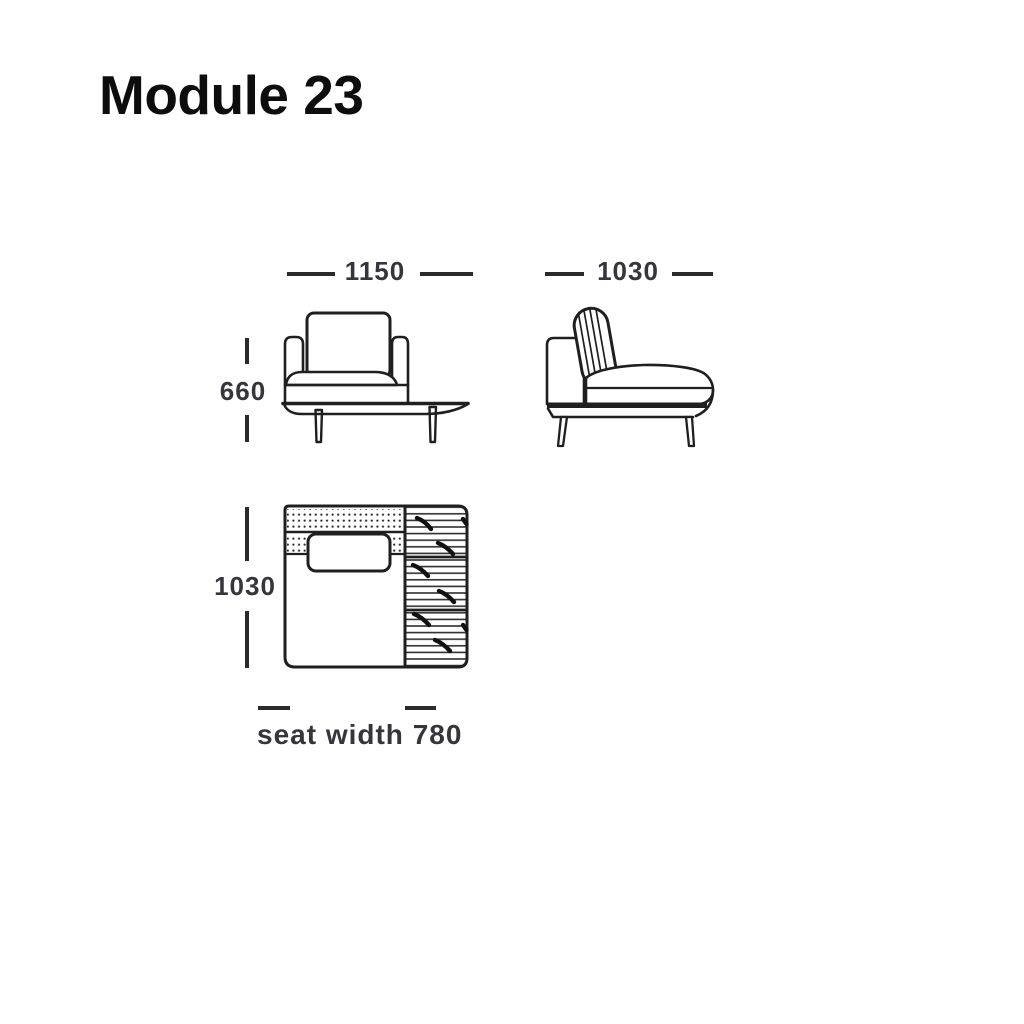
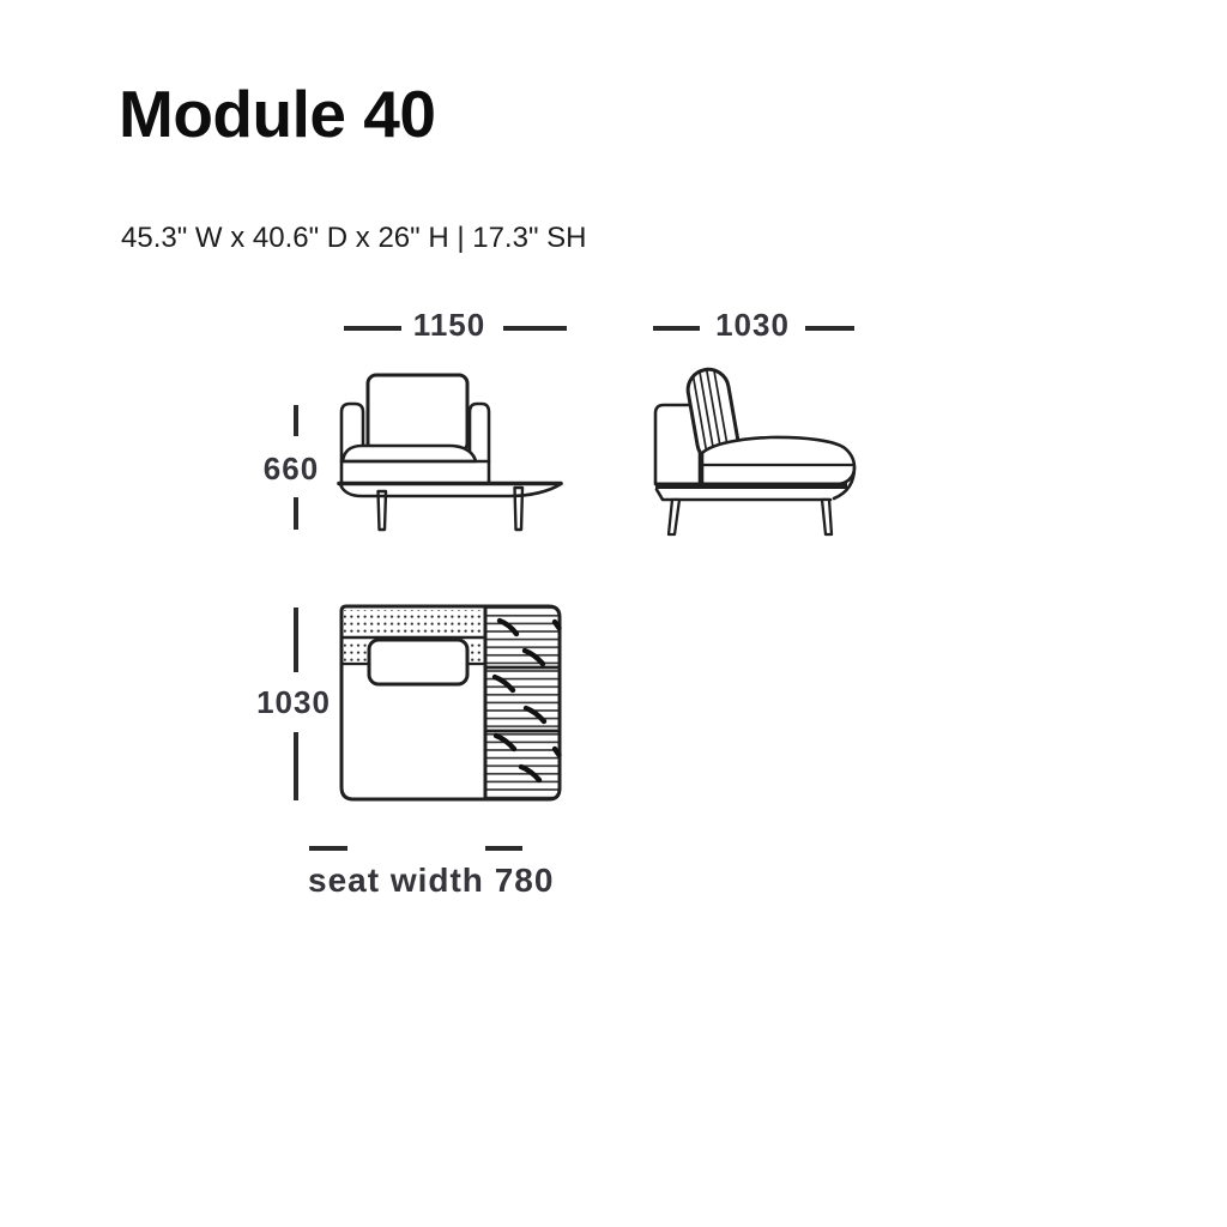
- Module 23
+ Module 40
+ 45.3" W x 40.6" D x 26" H | 17.3" SH
  1150
  660
  1030
  1030
  seat width 780
